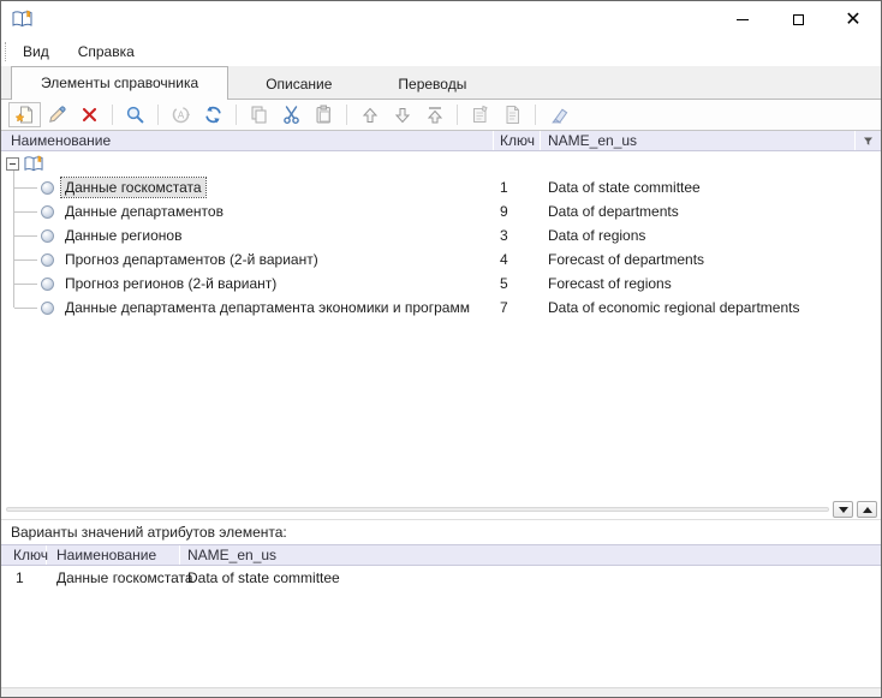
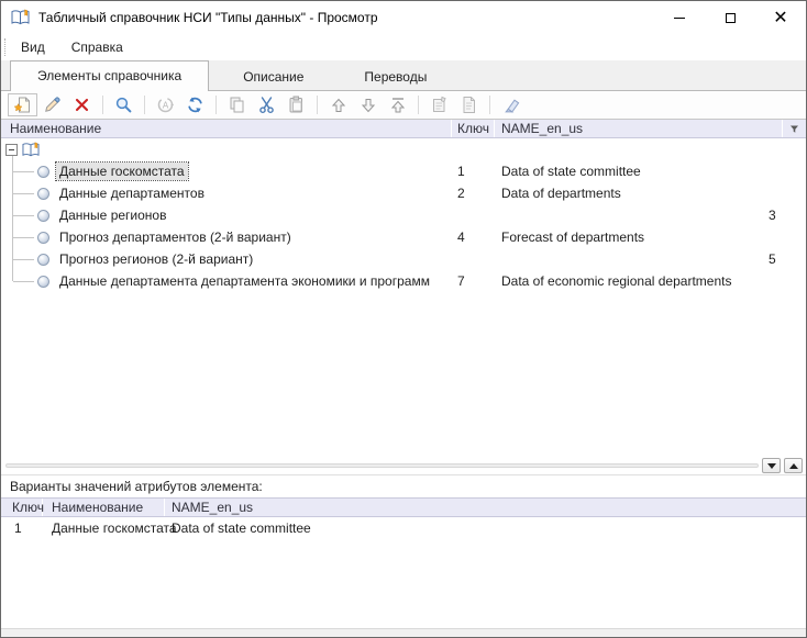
+ Табличный справочник НСИ "Типы данных" - Просмотр
  ✕
  Вид
  Справка
  Элементы справочника
  Описание
  Переводы
  A
  Наименование
  Ключ
  NAME_en_us
  Данные госкомстата
  1
  Data of state committee
  Данные департаментов
- 9
+ 2
  Data of departments
  Данные регионов
  3
- Data of regions
  Прогноз департаментов (2-й вариант)
  4
  Forecast of departments
  Прогноз регионов (2-й вариант)
  5
- Forecast of regions
  Данные департамента департамента экономики и программ
  7
  Data of economic regional departments
  Варианты значений атрибутов элемента:
  Ключ
  Наименование
  NAME_en_us
  1
  Данные госкомстата
  Data of state committee
